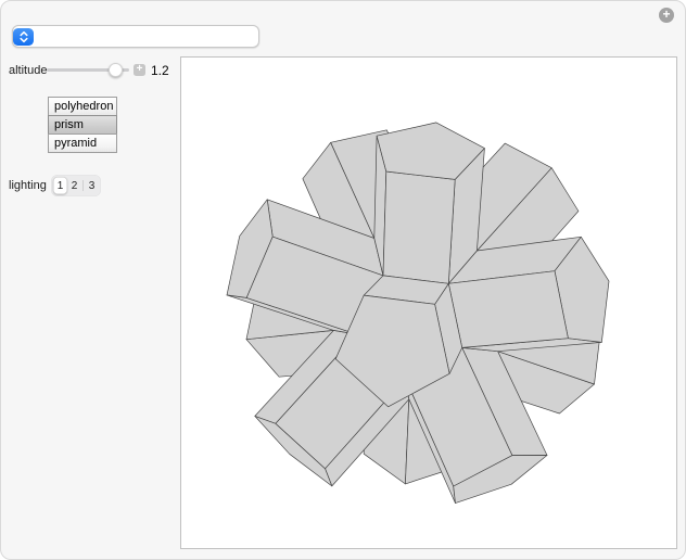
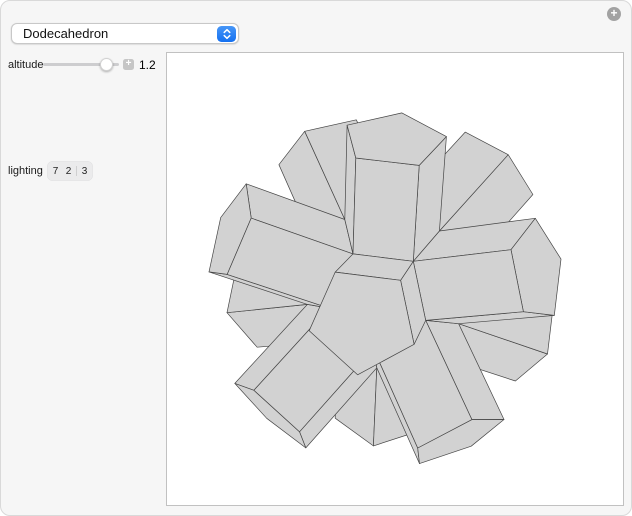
+ Dodecahedron
  altitude
  1.2
- polyhedron
- prism
- pyramid
  lighting
- 1
+ 7
  2
  3
